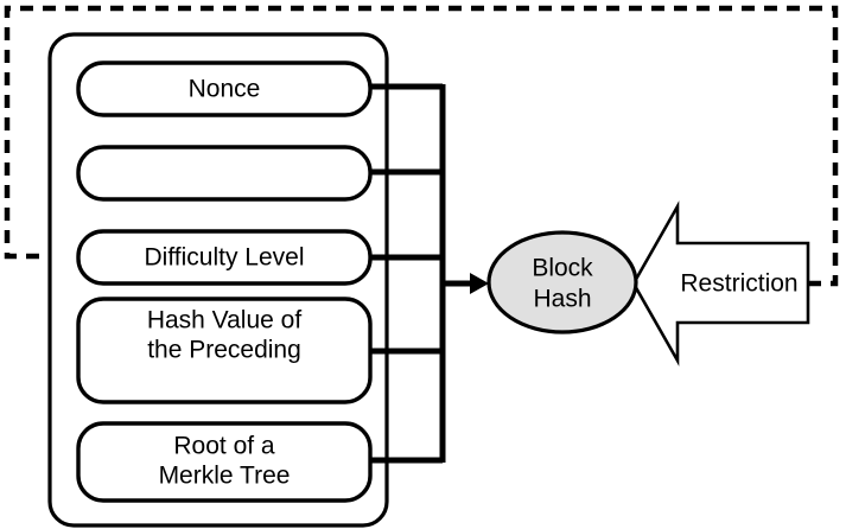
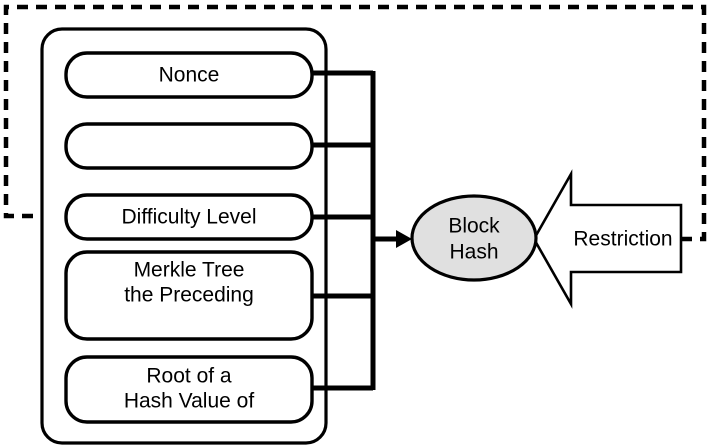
  Nonce
  Difficulty Level
- Hash Value of
+ Merkle Tree
  the Preceding
  Root of a
- Merkle Tree
+ Hash Value of
  Block
  Hash
  Restriction
